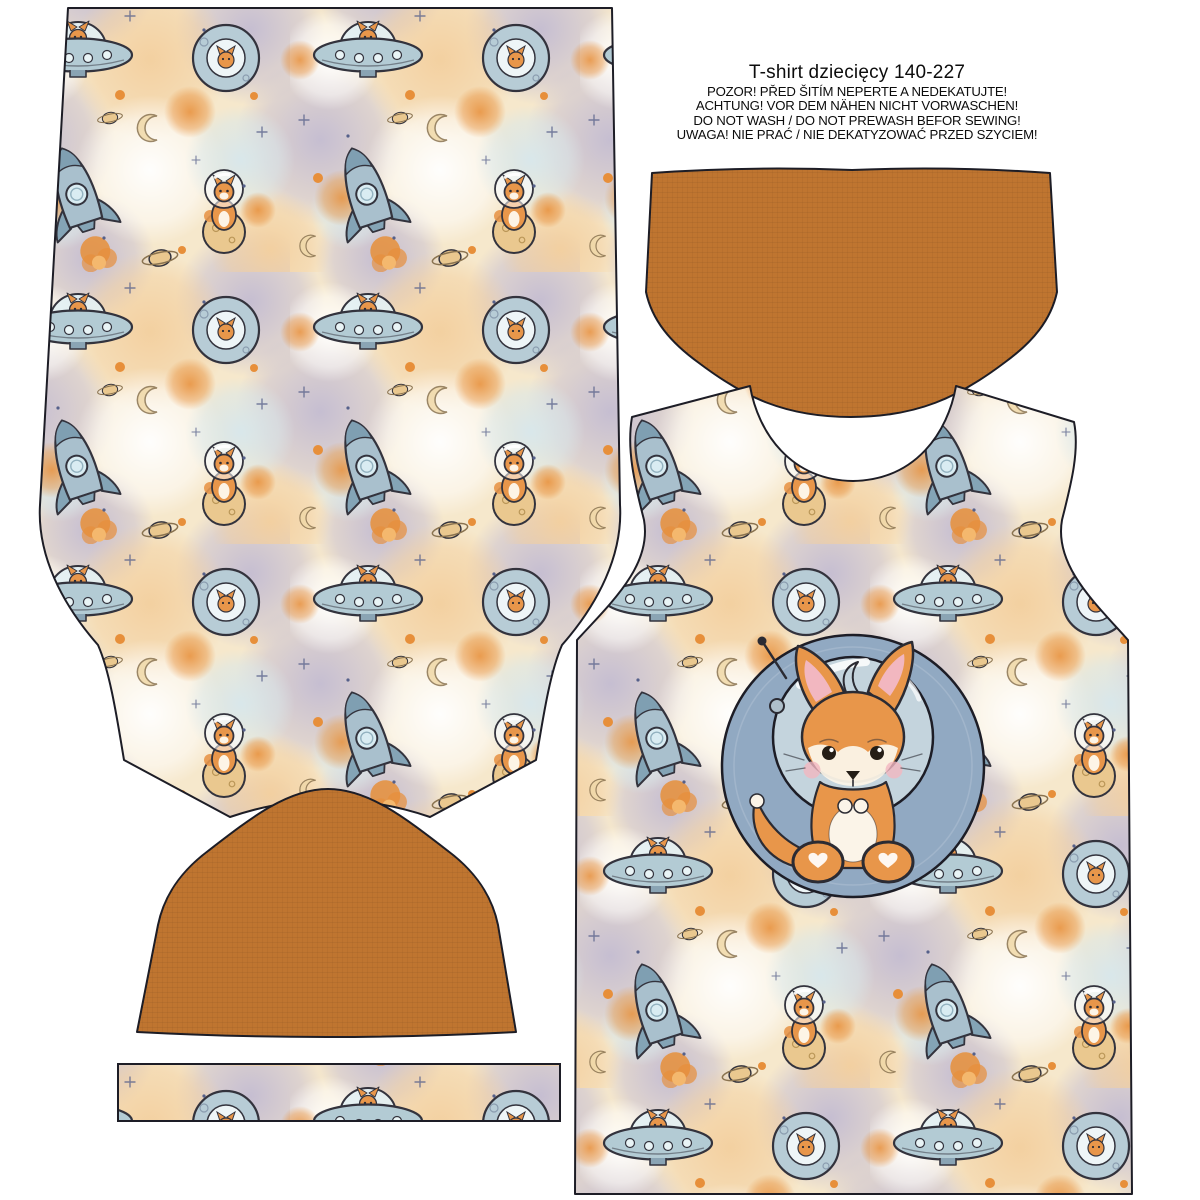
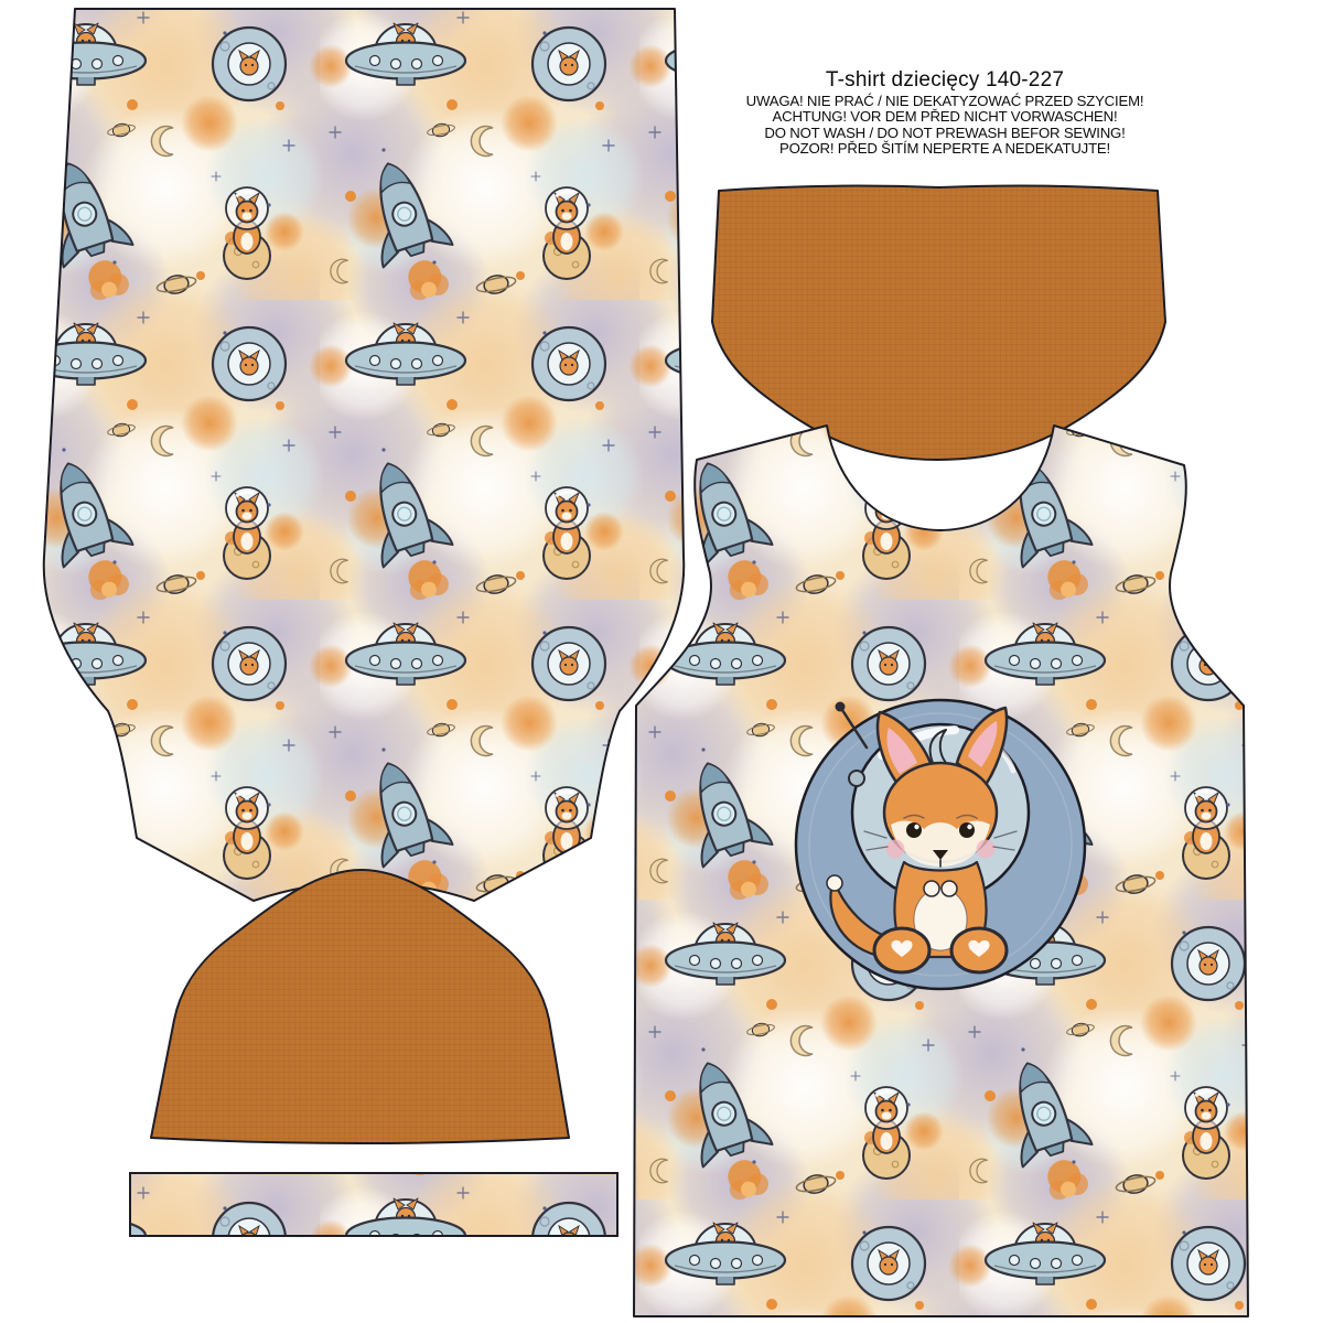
  T-shirt dziecięcy 140-227
- POZOR! PŘED ŠITÍM NEPERTE A NEDEKATUJTE!
+ UWAGA! NIE PRAĆ / NIE DEKATYZOWAĆ PRZED SZYCIEM!
- ACHTUNG! VOR DEM NÄHEN NICHT VORWASCHEN!
+ ACHTUNG! VOR DEM PŘED NICHT VORWASCHEN!
  DO NOT WASH / DO NOT PREWASH BEFOR SEWING!
- UWAGA! NIE PRAĆ / NIE DEKATYZOWAĆ PRZED SZYCIEM!
+ POZOR! PŘED ŠITÍM NEPERTE A NEDEKATUJTE!
